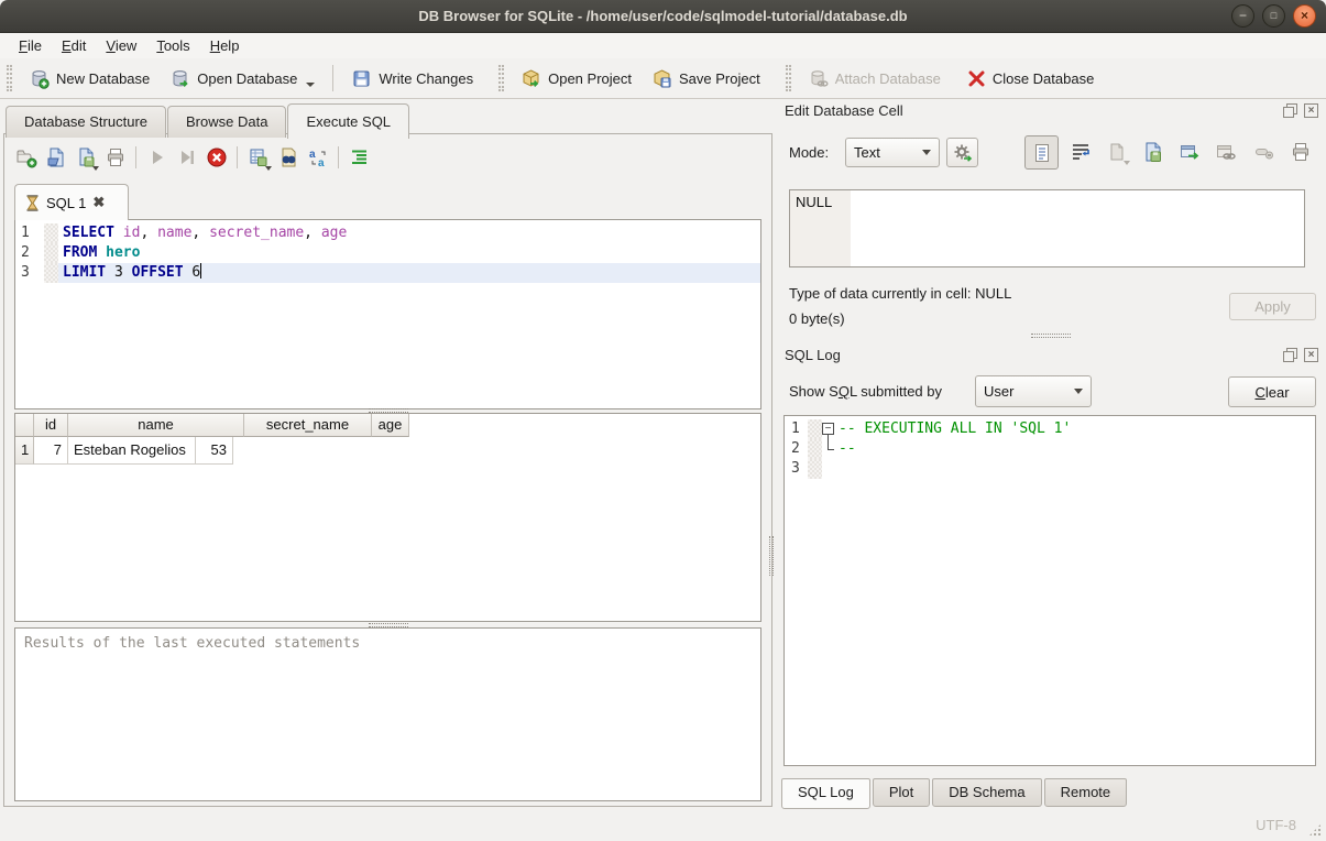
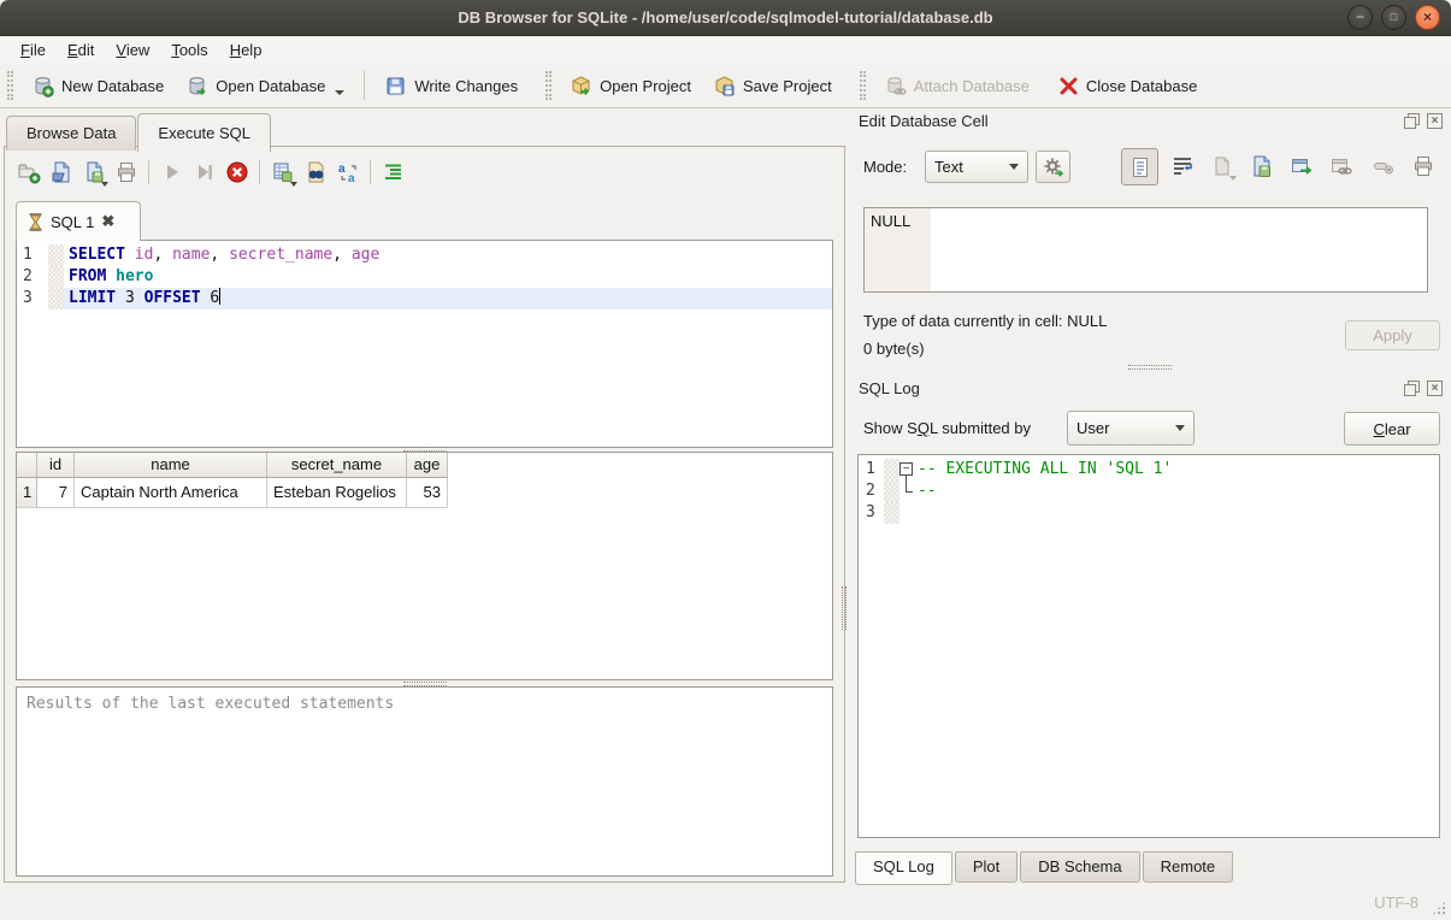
  DB Browser for SQLite - /home/user/code/sqlmodel-tutorial/database.db
  −
  □
  ×
  File
  Edit
  View
  Tools
  Help
  New Database
  Open Database
  Write Changes
  Open Project
  Save Project
  Attach Database
  Close Database
- Database Structure
  Browse Data
  Execute SQL
  a
  a
  SQL 1
  ✖
  1
  SELECT id, name, secret_name, age
  2
  FROM hero
  3
  LIMIT 3 OFFSET 6
  id
  name
  secret_name
  age
  1
  7
+ Captain North America
  Esteban Rogelios
  53
  Results of the last executed statements
  Edit Database Cell
  ×
  Mode:
  Text
  NULL
  Type of data currently in cell: NULL
  0 byte(s)
  Apply
  SQL Log
  ×
  Show SQL submitted by
  User
  Clear
  1
  −
  -- EXECUTING ALL IN 'SQL 1'
  2
  --
  3
  SQL Log
  Plot
  DB Schema
  Remote
  UTF-8
